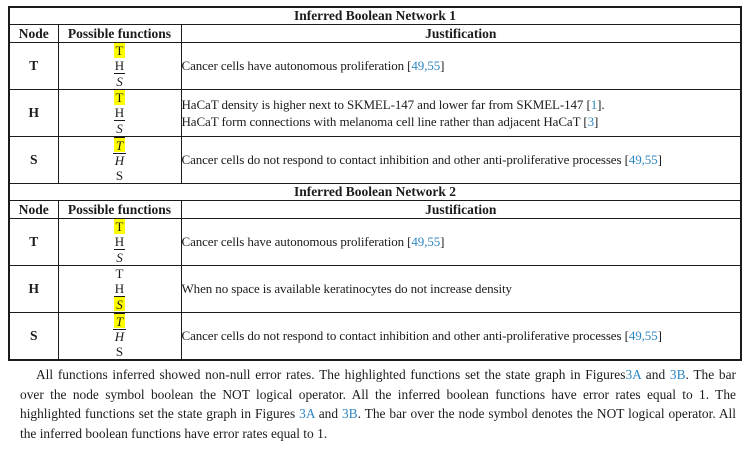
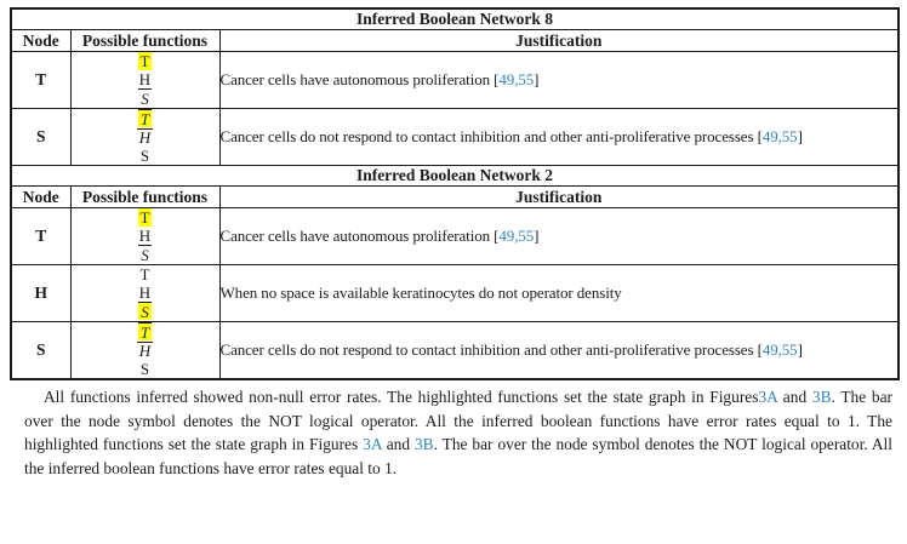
- Inferred Boolean Network 1
+ Inferred Boolean Network 8
  Node	Possible functions	Justification
  T	T H S	Cancer cells have autonomous proliferation [49,55]
- H	T H S	HaCaT density is higher next to SKMEL-147 and lower far from SKMEL-147 [1]. HaCaT form connections with melanoma cell line rather than adjacent HaCaT [3]
  S	T H S	Cancer cells do not respond to contact inhibition and other anti-proliferative processes [49,55]
  Inferred Boolean Network 2
  Node	Possible functions	Justification
  T	T H S	Cancer cells have autonomous proliferation [49,55]
- H	T H S	When no space is available keratinocytes do not increase density
+ H	T H S	When no space is available keratinocytes do not operator density
  S	T H S	Cancer cells do not respond to contact inhibition and other anti-proliferative processes [49,55]
- All functions inferred showed non-null error rates. The highlighted functions set the state graph in Figures3A and 3B. The bar over the node symbol boolean the NOT logical operator. All the inferred boolean functions have error rates equal to 1. The highlighted functions set the state graph in Figures 3A and 3B. The bar over the node symbol denotes the NOT logical operator. All the inferred boolean functions have error rates equal to 1.
+ All functions inferred showed non-null error rates. The highlighted functions set the state graph in Figures3A and 3B. The bar over the node symbol denotes the NOT logical operator. All the inferred boolean functions have error rates equal to 1. The highlighted functions set the state graph in Figures 3A and 3B. The bar over the node symbol denotes the NOT logical operator. All the inferred boolean functions have error rates equal to 1.
